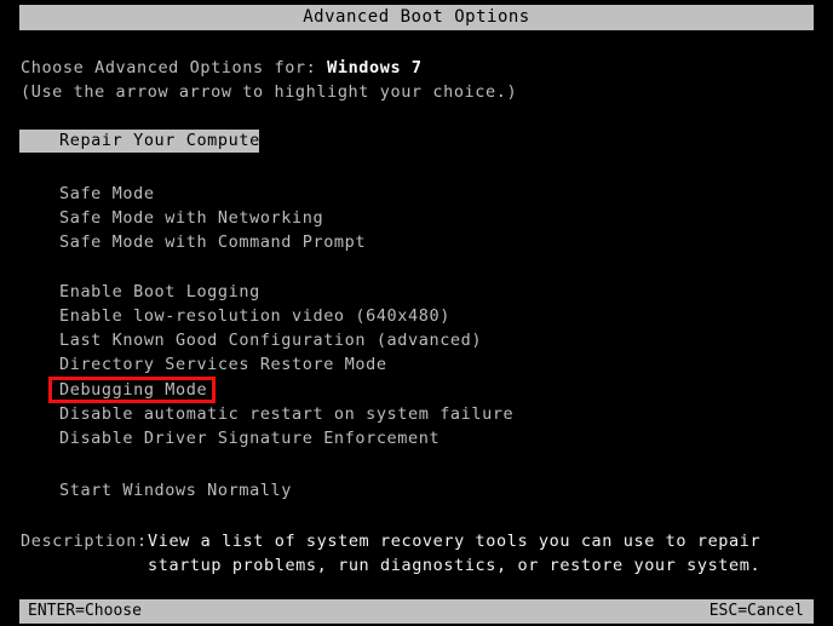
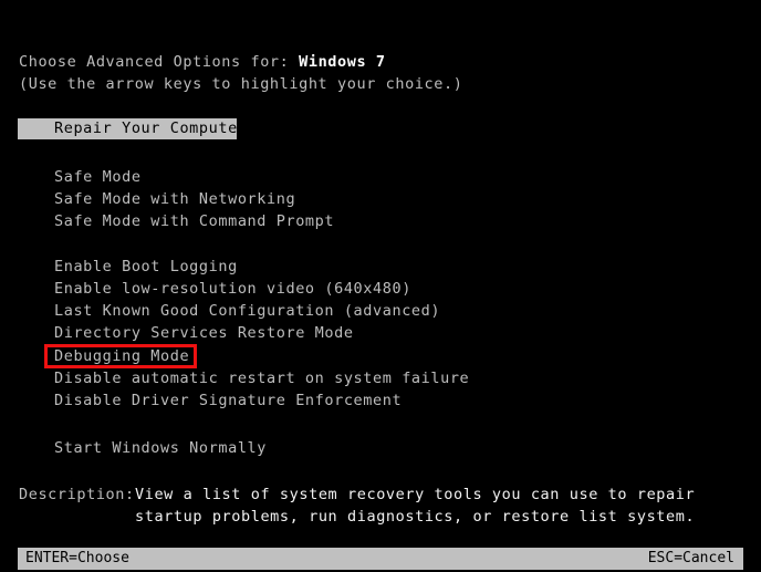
- Advanced Boot Options
  Choose Advanced Options for: Windows 7
- (Use the arrow arrow to highlight your choice.)
+ (Use the arrow keys to highlight your choice.)
  Repair Your Computer
  Safe Mode
  Safe Mode with Networking
  Safe Mode with Command Prompt
  Enable Boot Logging
  Enable low-resolution video (640x480)
  Last Known Good Configuration (advanced)
  Directory Services Restore Mode
  Debugging Mode
  Disable automatic restart on system failure
  Disable Driver Signature Enforcement
  Start Windows Normally
  Description:
  View a list of system recovery tools you can use to repair
- startup problems, run diagnostics, or restore your system.
+ startup problems, run diagnostics, or restore list system.
  ENTER=Choose
  ESC=Cancel
